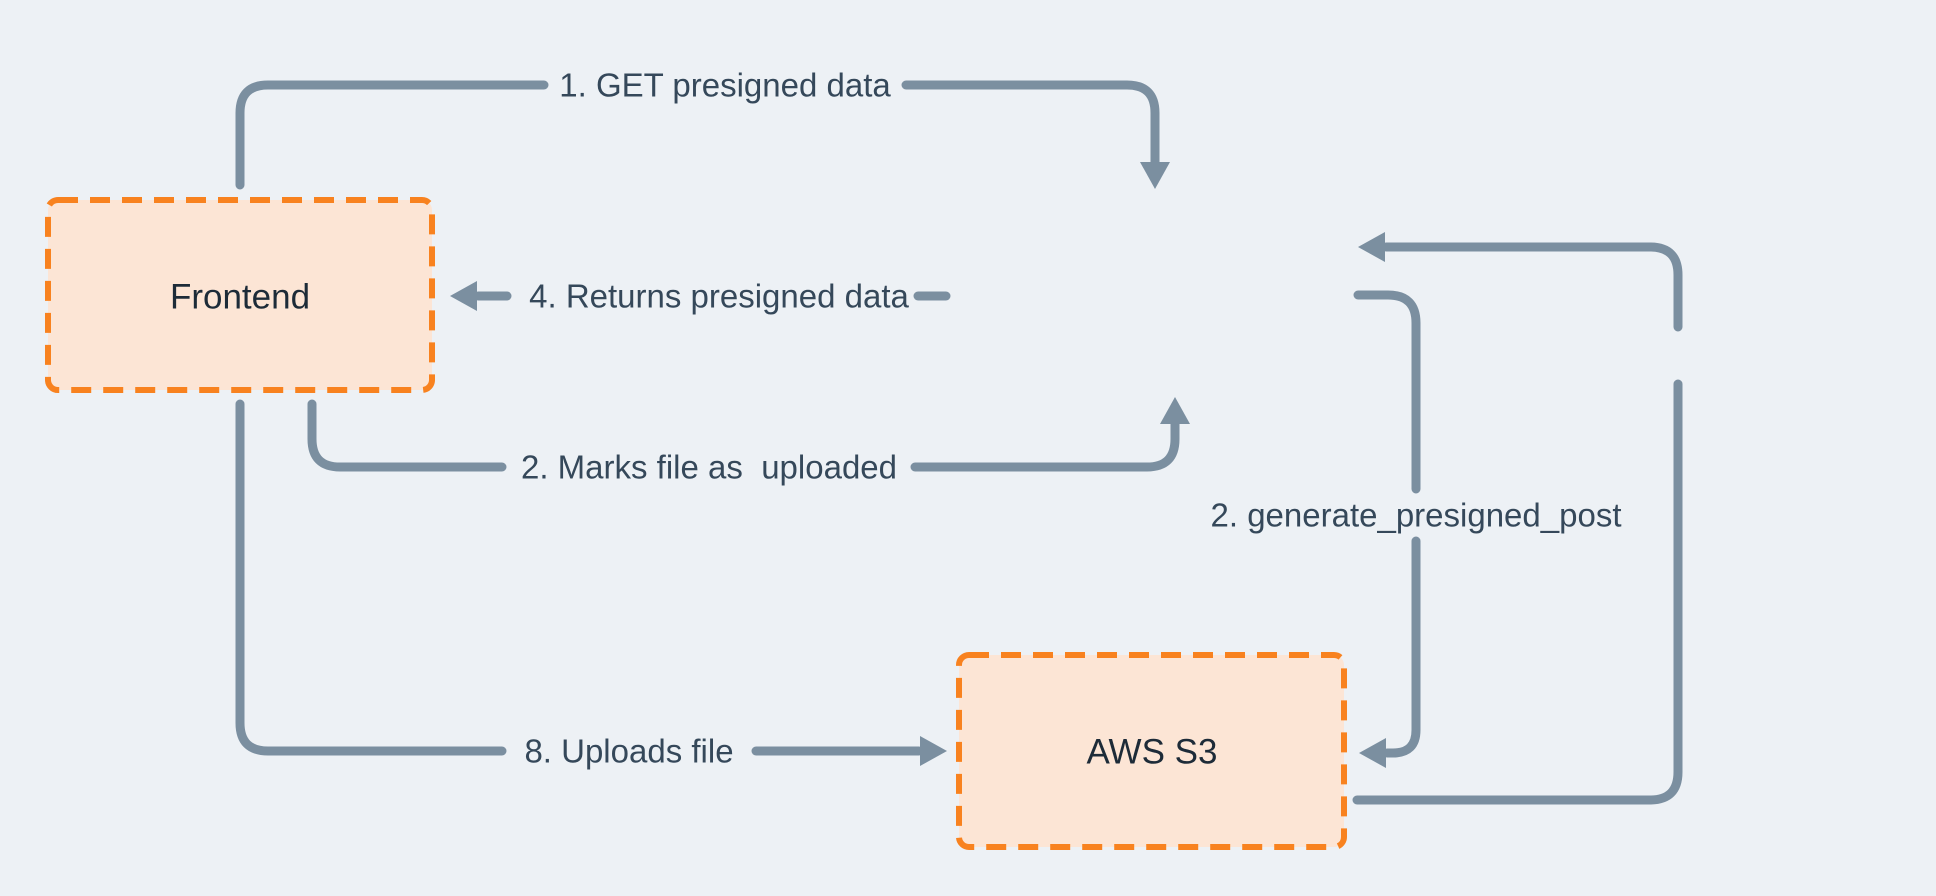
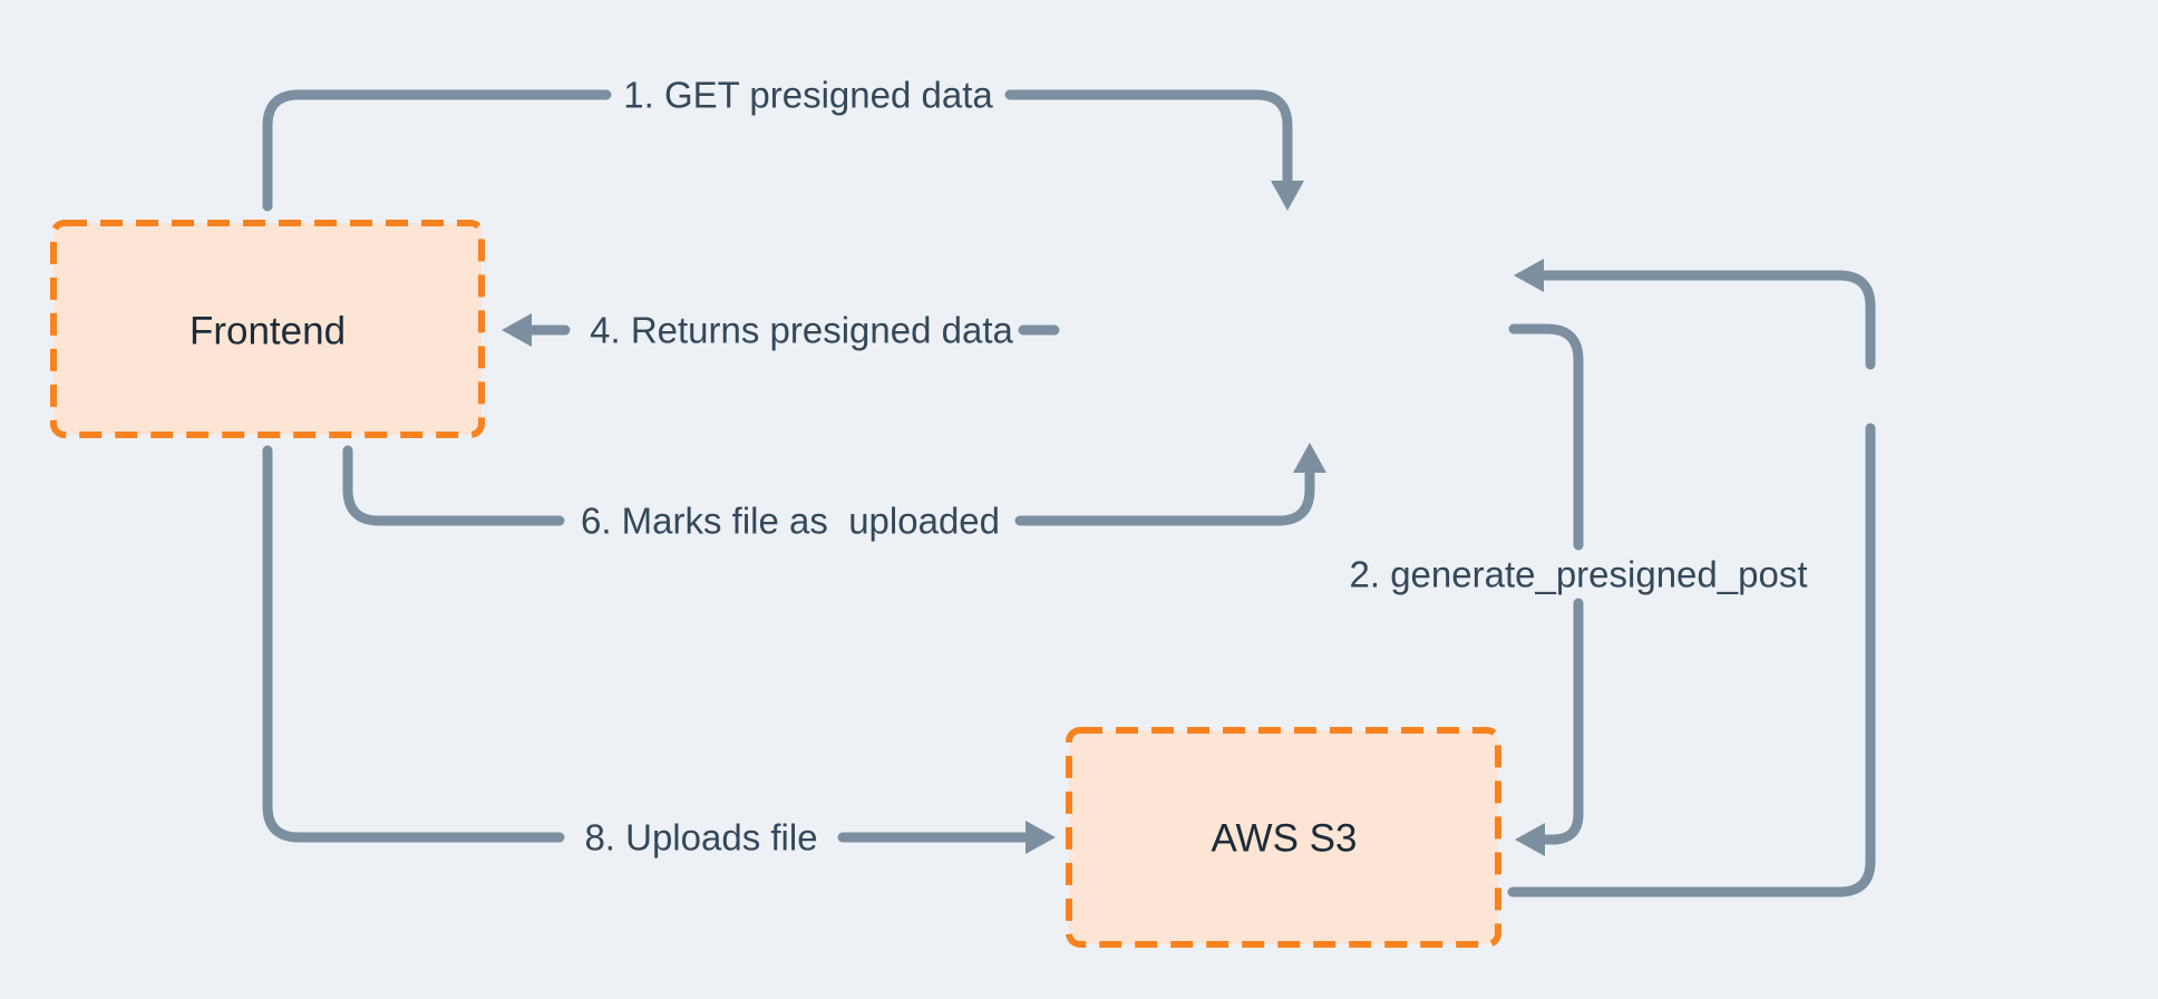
  1. GET presigned data
  4. Returns presigned data
- 2. Marks file as uploaded
+ 6. Marks file as uploaded
  8. Uploads file
  2. generate_presigned_post
  Frontend
  AWS S3
